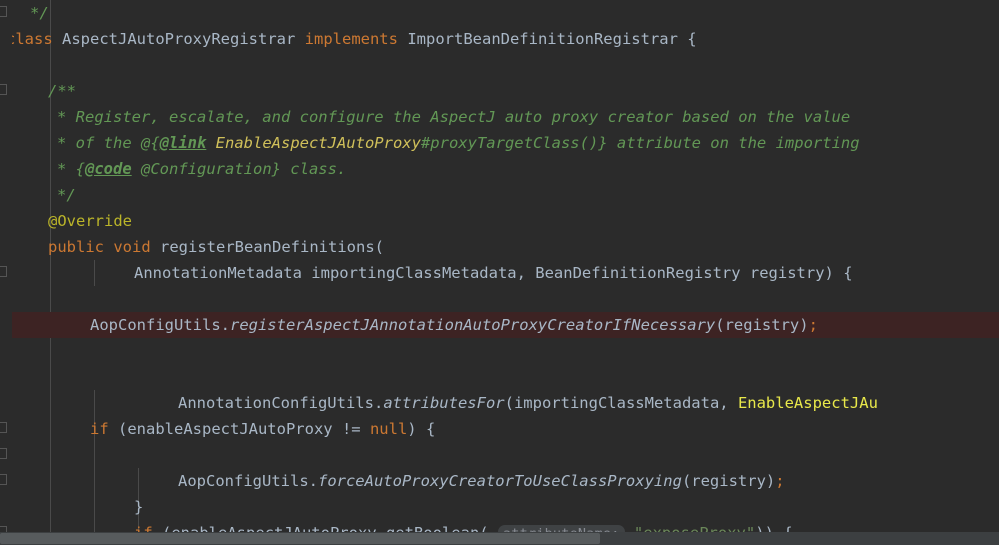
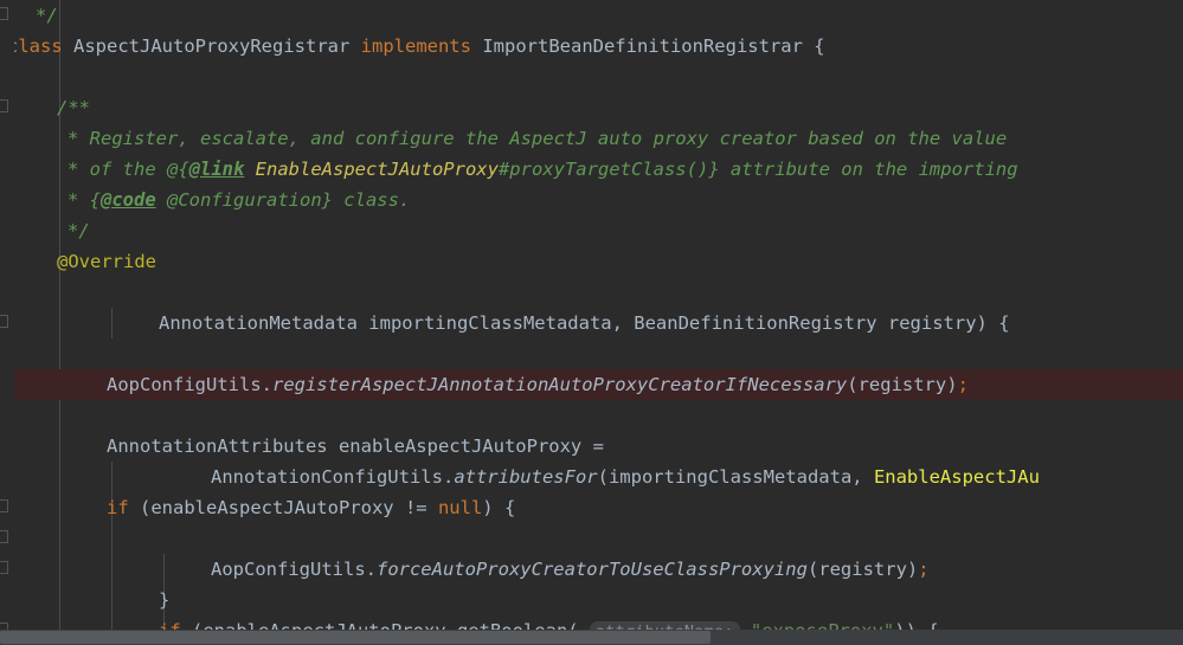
  */
  lass AspectJAutoProxyRegistrar implements ImportBeanDefinitionRegistrar {
  /**
  * Register, escalate, and configure the AspectJ auto proxy creator based on the value
  * of the @{@link EnableAspectJAutoProxy#proxyTargetClass()} attribute on the importing
  * {@code @Configuration} class.
  */
  @Override
- public void registerBeanDefinitions(
  AnnotationMetadata importingClassMetadata, BeanDefinitionRegistry registry) {
  AopConfigUtils.registerAspectJAnnotationAutoProxyCreatorIfNecessary(registry);
+ AnnotationAttributes enableAspectJAutoProxy =
  AnnotationConfigUtils.attributesFor(importingClassMetadata, EnableAspectJAu
  if (enableAspectJAutoProxy != null) {
  AopConfigUtils.forceAutoProxyCreatorToUseClassProxying(registry);
  }
